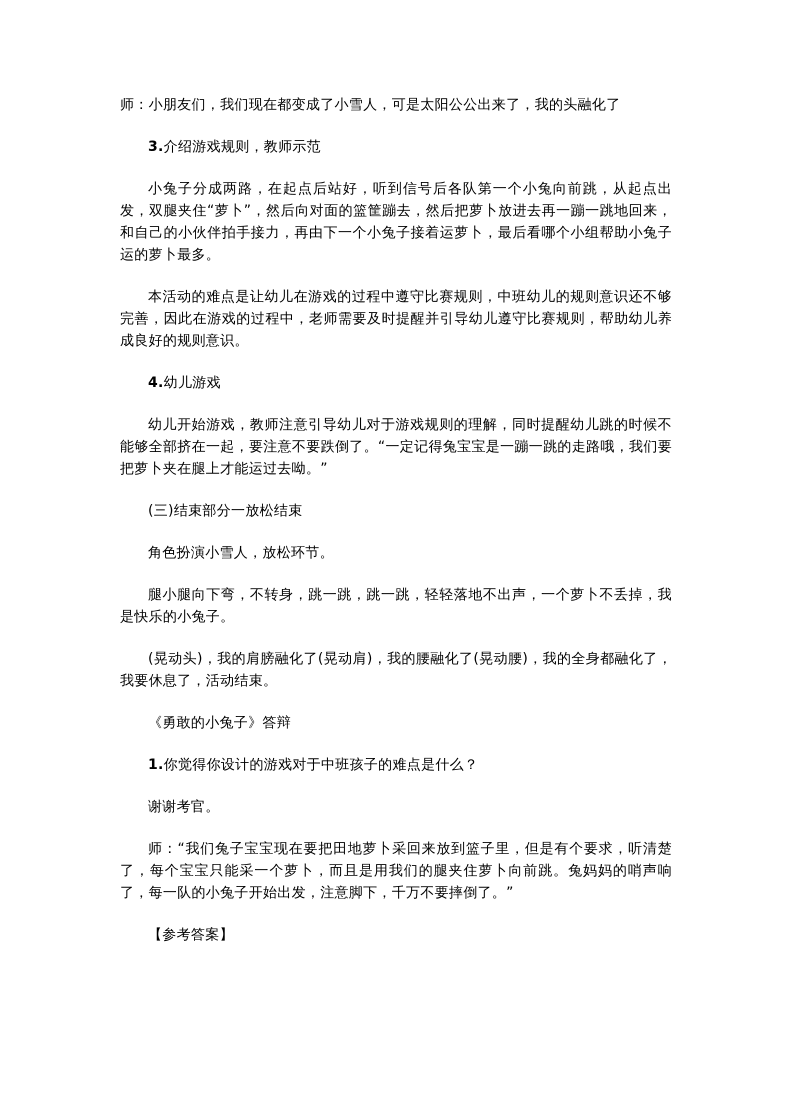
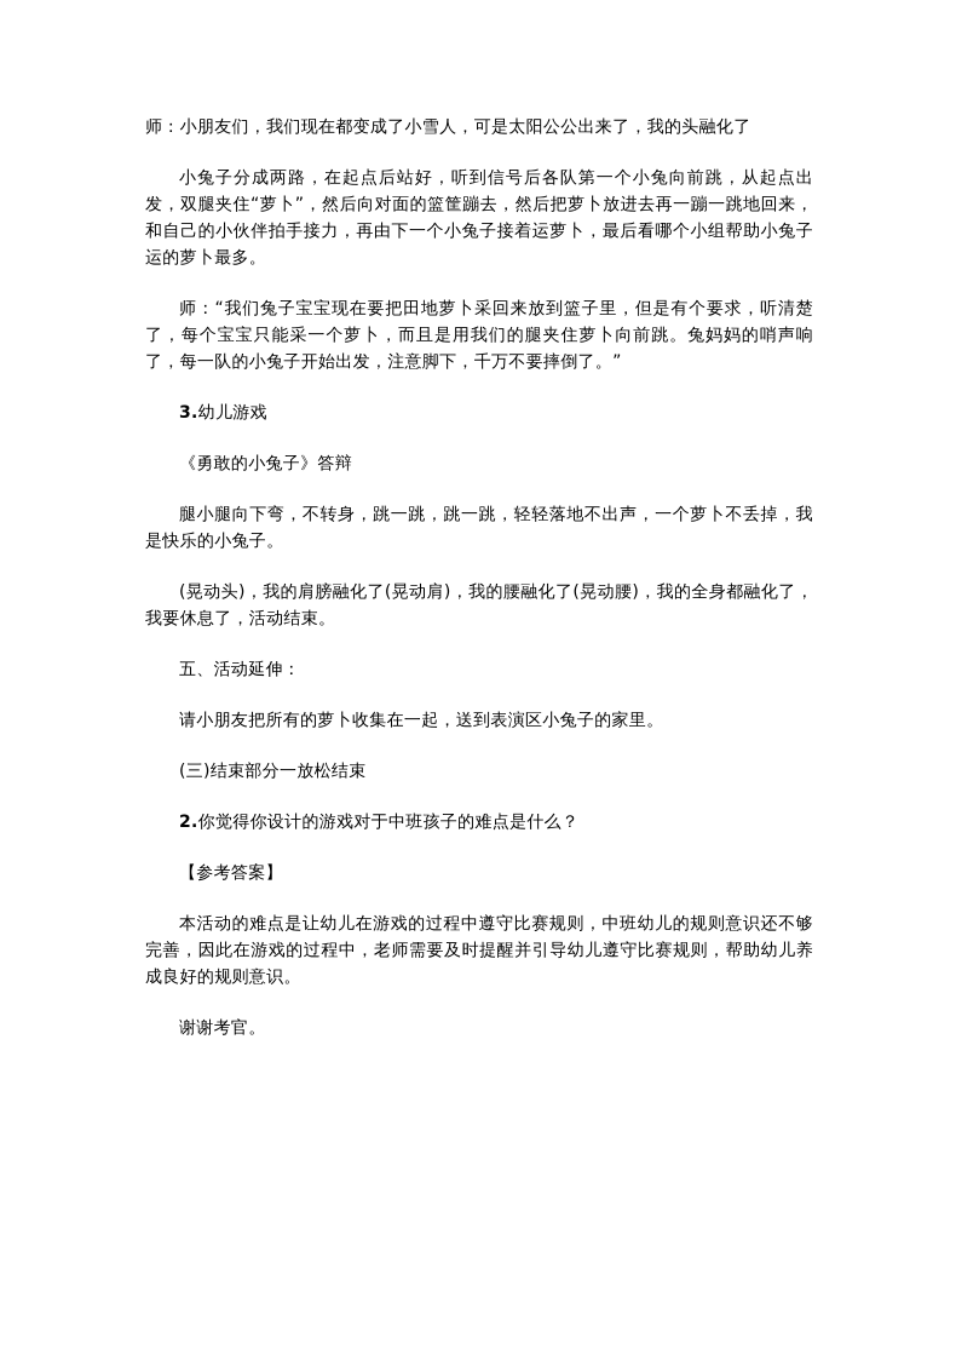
  师：小朋友们，我们现在都变成了小雪人，可是太阳公公出来了，我的头融化了
- 3.介绍游戏规则，教师示范
  小兔子分成两路，在起点后站好，听到信号后各队第一个小兔向前跳，从起点出发，双腿夹住“萝卜”，然后向对面的篮筐蹦去，然后把萝卜放进去再一蹦一跳地回来，和自己的小伙伴拍手接力，再由下一个小兔子接着运萝卜，最后看哪个小组帮助小兔子运的萝卜最多。
- 本活动的难点是让幼儿在游戏的过程中遵守比赛规则，中班幼儿的规则意识还不够完善，因此在游戏的过程中，老师需要及时提醒并引导幼儿遵守比赛规则，帮助幼儿养成良好的规则意识。
+ 师：“我们兔子宝宝现在要把田地萝卜采回来放到篮子里，但是有个要求，听清楚了，每个宝宝只能采一个萝卜，而且是用我们的腿夹住萝卜向前跳。兔妈妈的哨声响了，每一队的小兔子开始出发，注意脚下，千万不要摔倒了。”
- 4.幼儿游戏
+ 3.幼儿游戏
- 幼儿开始游戏，教师注意引导幼儿对于游戏规则的理解，同时提醒幼儿跳的时候不能够全部挤在一起，要注意不要跌倒了。“一定记得兔宝宝是一蹦一跳的走路哦，我们要把萝卜夹在腿上才能运过去呦。”
- (三)结束部分一放松结束
+ 《勇敢的小兔子》答辩
- 角色扮演小雪人，放松环节。
  腿小腿向下弯，不转身，跳一跳，跳一跳，轻轻落地不出声，一个萝卜不丢掉，我是快乐的小兔子。
  (晃动头)，我的肩膀融化了(晃动肩)，我的腰融化了(晃动腰)，我的全身都融化了，我要休息了，活动结束。
+ 五、活动延伸：
+ 请小朋友把所有的萝卜收集在一起，送到表演区小兔子的家里。
- 《勇敢的小兔子》答辩
+ (三)结束部分一放松结束
- 1.你觉得你设计的游戏对于中班孩子的难点是什么？
+ 2.你觉得你设计的游戏对于中班孩子的难点是什么？
- 谢谢考官。
+ 【参考答案】
- 师：“我们兔子宝宝现在要把田地萝卜采回来放到篮子里，但是有个要求，听清楚了，每个宝宝只能采一个萝卜，而且是用我们的腿夹住萝卜向前跳。兔妈妈的哨声响了，每一队的小兔子开始出发，注意脚下，千万不要摔倒了。”
+ 本活动的难点是让幼儿在游戏的过程中遵守比赛规则，中班幼儿的规则意识还不够完善，因此在游戏的过程中，老师需要及时提醒并引导幼儿遵守比赛规则，帮助幼儿养成良好的规则意识。
- 【参考答案】
+ 谢谢考官。
